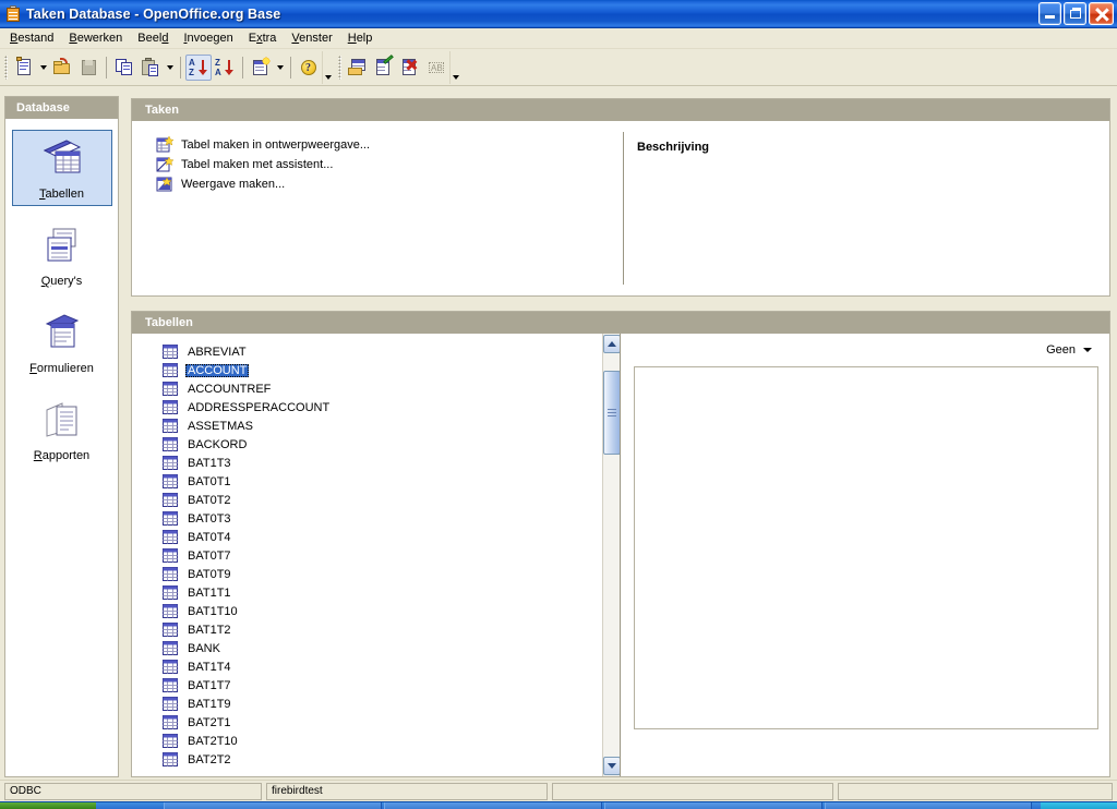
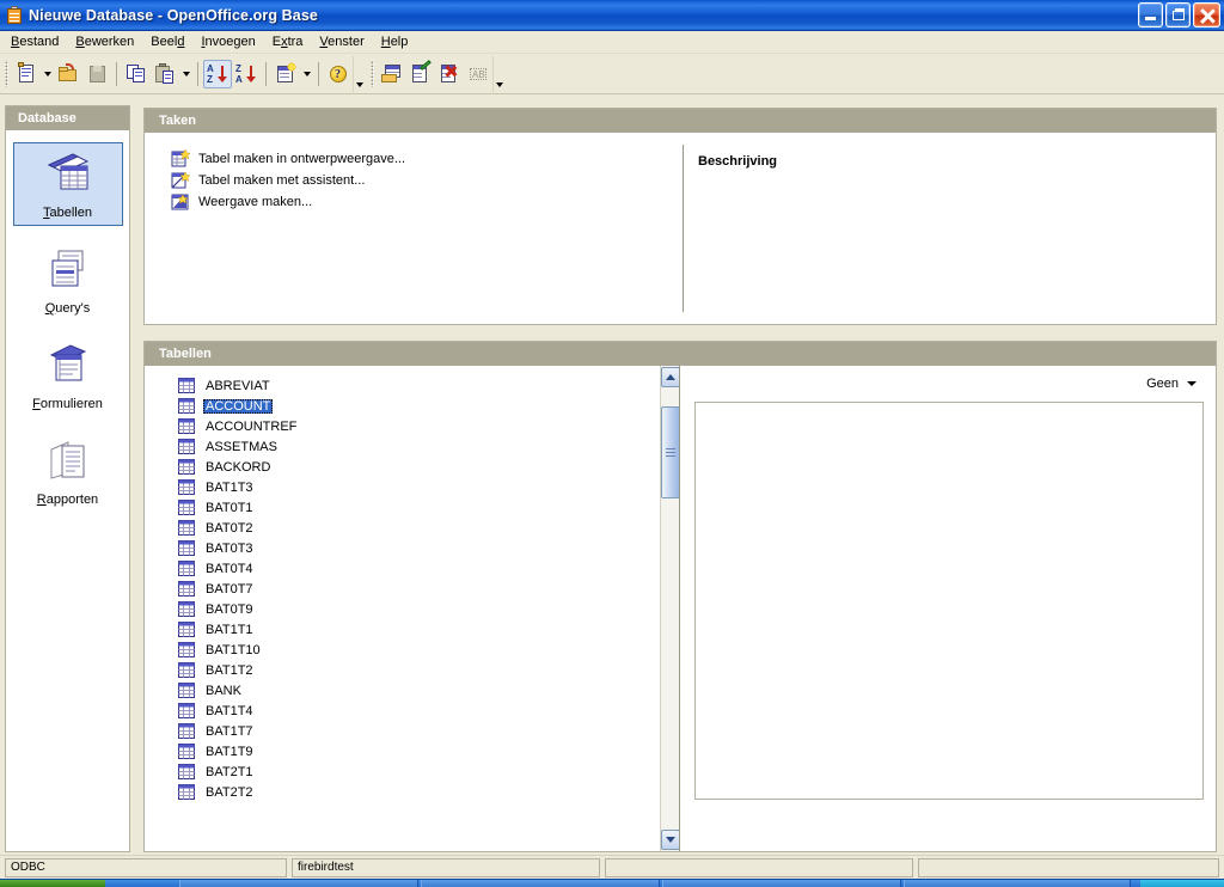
- Taken Database - OpenOffice.org Base
+ Nieuwe Database - OpenOffice.org Base
  Bestand
  Bewerken
  Beeld
  Invoegen
  Extra
  Venster
  Help
  A
  Z
  Z
  A
  ?
  AB
  Database
  Tabellen
  Query's
  Formulieren
  Rapporten
  Taken
  Tabel maken in ontwerpweergave...
  Tabel maken met assistent...
  Weergave maken...
  Beschrijving
  Tabellen
  ABREVIAT
  ACCOUNT
  ACCOUNTREF
- ADDRESSPERACCOUNT
  ASSETMAS
  BACKORD
  BAT1T3
  BAT0T1
  BAT0T2
  BAT0T3
  BAT0T4
  BAT0T7
  BAT0T9
  BAT1T1
  BAT1T10
  BAT1T2
  BANK
  BAT1T4
  BAT1T7
  BAT1T9
  BAT2T1
- BAT2T10
  BAT2T2
  Geen
  ODBC
  firebirdtest
